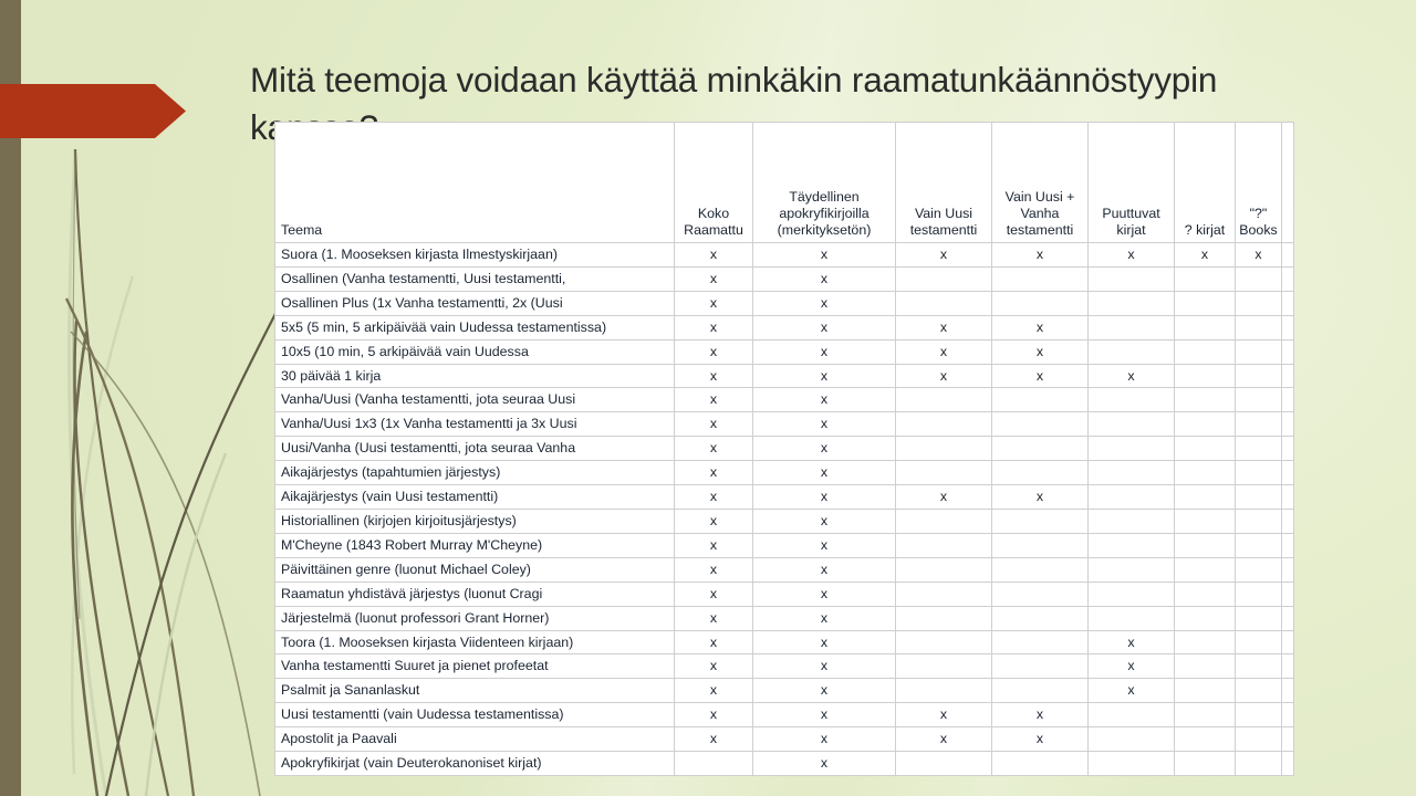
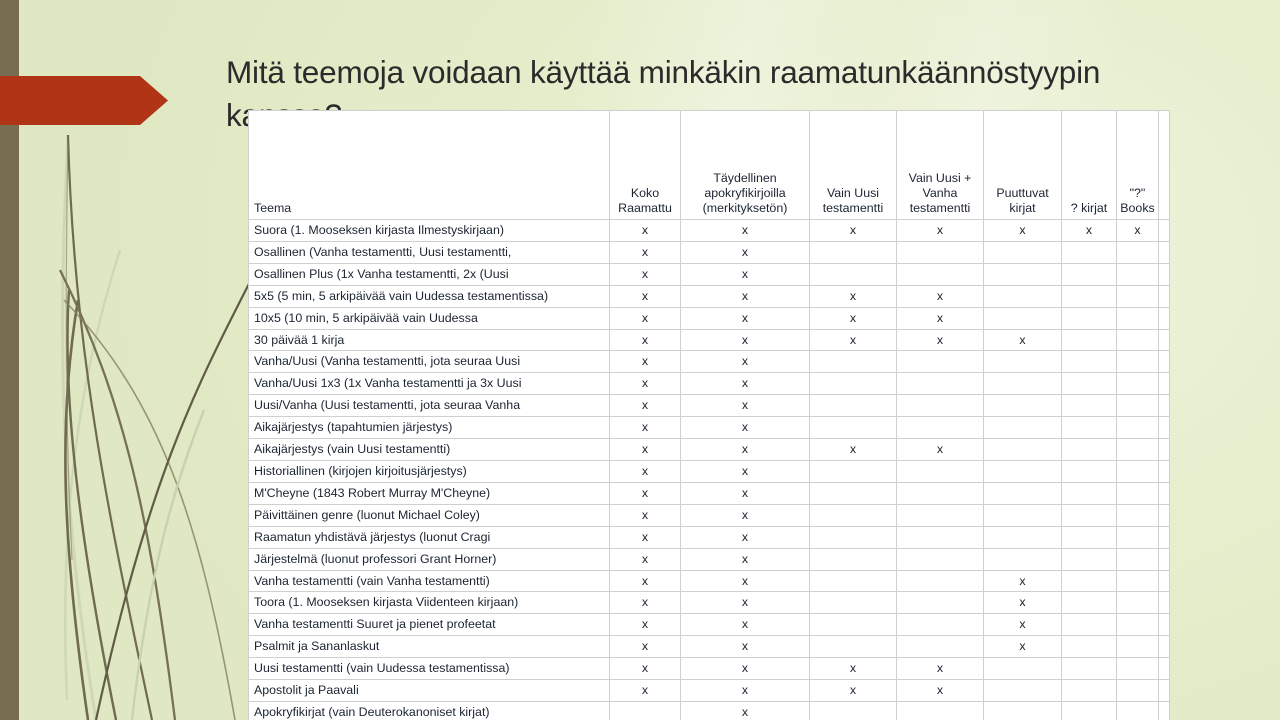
  Mitä teemoja voidaan käyttää minkäkin raamatunkäännöstyypin k
  Teema	Koko Raamattu	Täydellinen apokryfikirjoilla (merkityksetön)	Vain Uusi testamentti	Vain Uusi + Vanha testamentti	Puuttuvat kirjat	? kirjat	"?" Books
  Suora (1. Mooseksen kirjasta Ilmestyskirjaan)	x	x	x	x	x	x	x
  Osallinen (Vanha testamentti, Uusi testamentti,	x	x
  Osallinen Plus (1x Vanha testamentti, 2x (Uusi	x	x
  5x5 (5 min, 5 arkipäivää vain Uudessa testamentissa)	x	x	x	x
  10x5 (10 min, 5 arkipäivää vain Uudessa	x	x	x	x
  30 päivää 1 kirja	x	x	x	x	x
  Vanha/Uusi (Vanha testamentti, jota seuraa Uusi	x	x
  Vanha/Uusi 1x3 (1x Vanha testamentti ja 3x Uusi	x	x
  Uusi/Vanha (Uusi testamentti, jota seuraa Vanha	x	x
  Aikajärjestys (tapahtumien järjestys)	x	x
  Aikajärjestys (vain Uusi testamentti)	x	x	x	x
  Historiallinen (kirjojen kirjoitusjärjestys)	x	x
  M'Cheyne (1843 Robert Murray M'Cheyne)	x	x
  Päivittäinen genre (luonut Michael Coley)	x	x
  Raamatun yhdistävä järjestys (luonut Cragi	x	x
  Järjestelmä (luonut professori Grant Horner)	x	x
+ Vanha testamentti (vain Vanha testamentti)	x	x			x
  Toora (1. Mooseksen kirjasta Viidenteen kirjaan)	x	x			x
  Vanha testamentti Suuret ja pienet profeetat	x	x			x
  Psalmit ja Sananlaskut	x	x			x
  Uusi testamentti (vain Uudessa testamentissa)	x	x	x	x
  Apostolit ja Paavali	x	x	x	x
  Apokryfikirjat (vain Deuterokanoniset kirjat)		x
